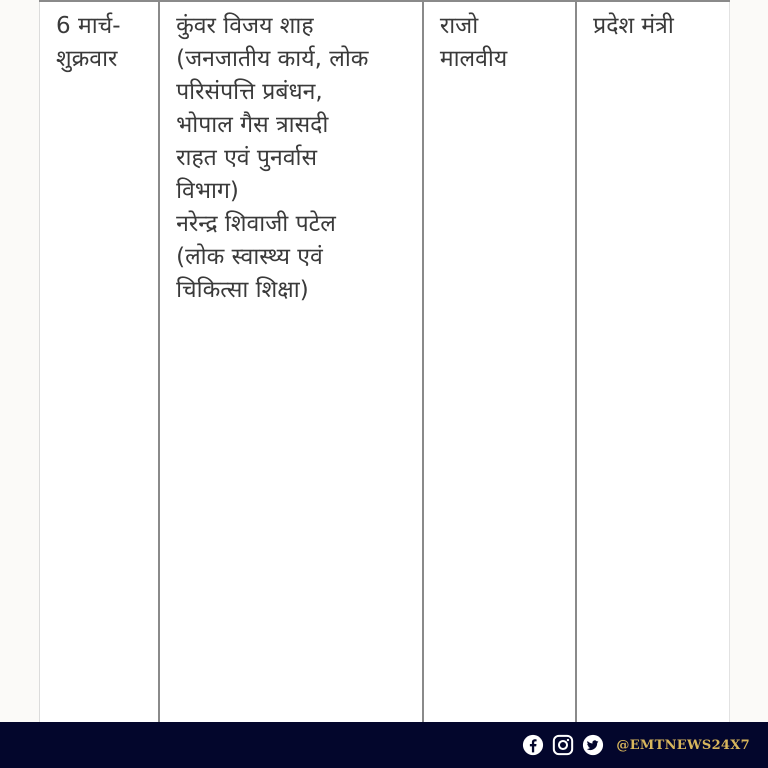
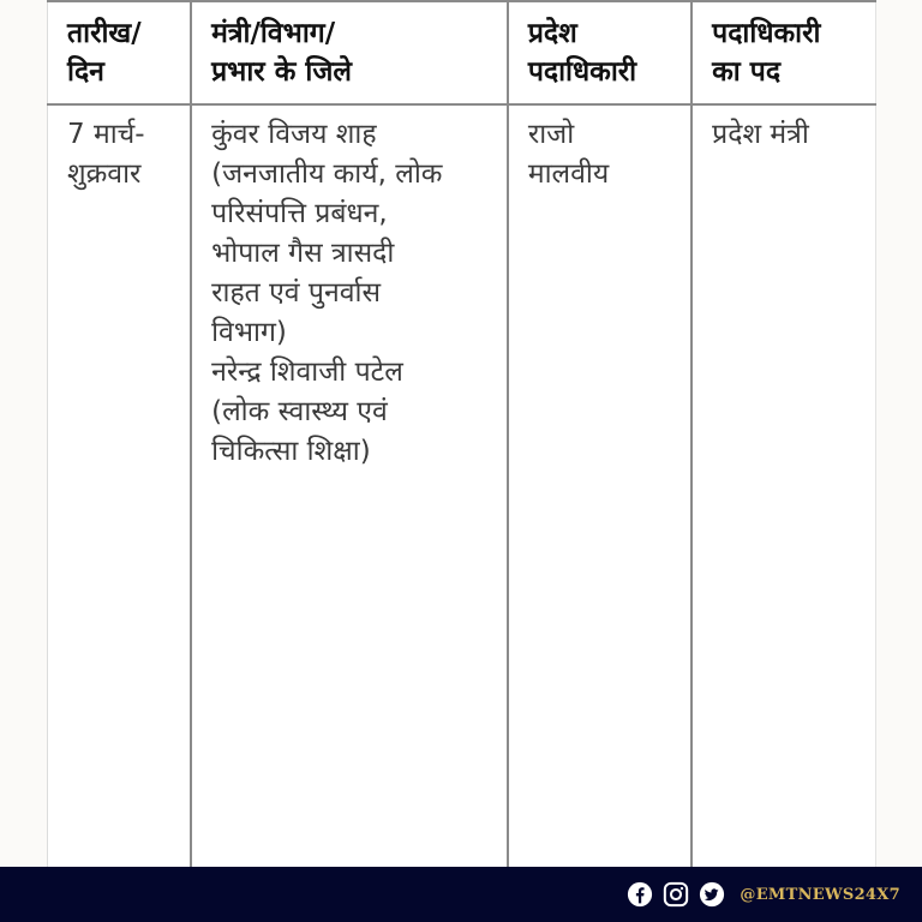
+ तारीख/ दिन	मंत्री/विभाग/ प्रभार के जिले	प्रदेश पदाधिकारी	पदाधिकारी का पद
- 6 मार्च- शुक्रवार	कुंवर विजय शाह (जनजातीय कार्य, लोक परिसंपत्ति प्रबंधन, भोपाल गैस त्रासदी राहत एवं पुनर्वास विभाग) नरेन्द्र शिवाजी पटेल (लोक स्वास्थ्य एवं चिकित्सा शिक्षा)	राजो मालवीय	प्रदेश मंत्री
+ 7 मार्च- शुक्रवार	कुंवर विजय शाह (जनजातीय कार्य, लोक परिसंपत्ति प्रबंधन, भोपाल गैस त्रासदी राहत एवं पुनर्वास विभाग) नरेन्द्र शिवाजी पटेल (लोक स्वास्थ्य एवं चिकित्सा शिक्षा)	राजो मालवीय	प्रदेश मंत्री
  @EMTNEWS24X7
